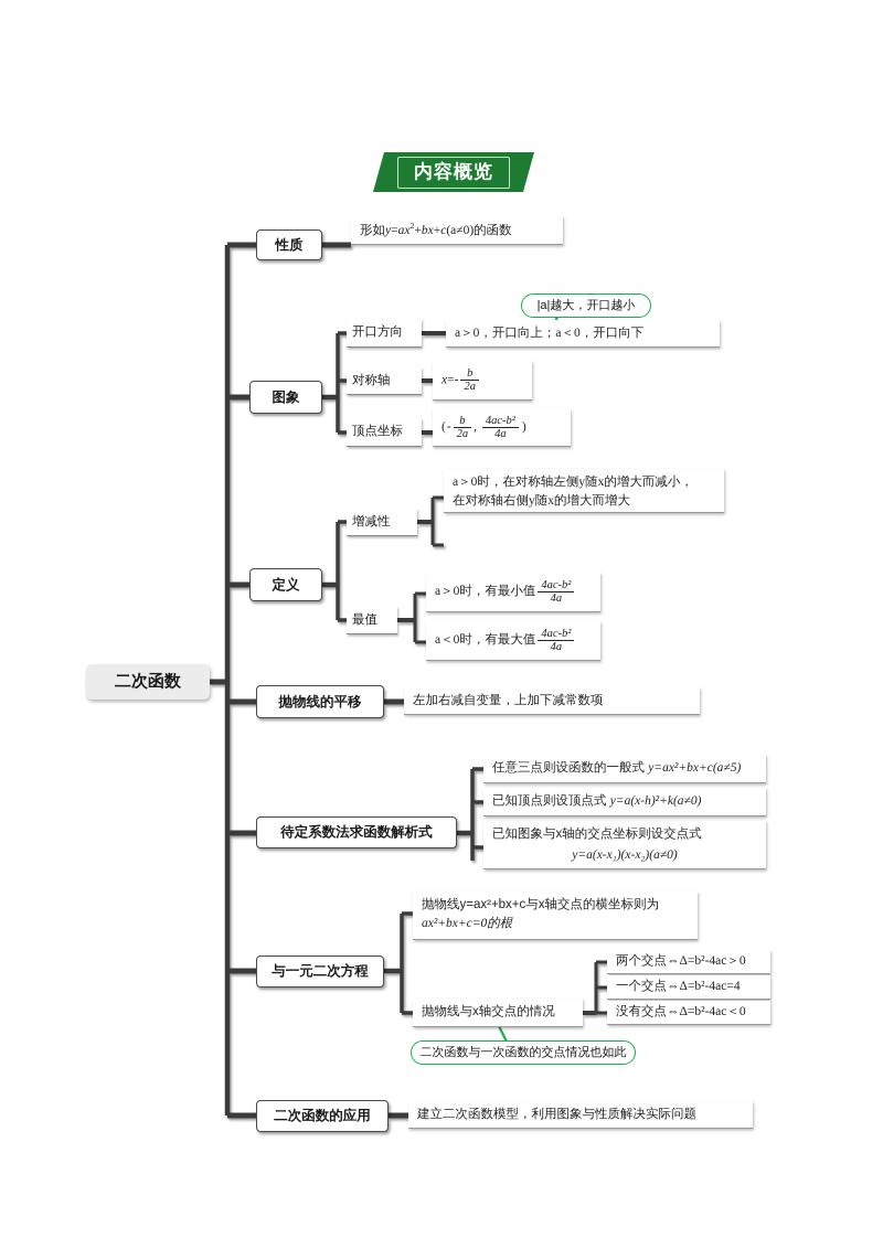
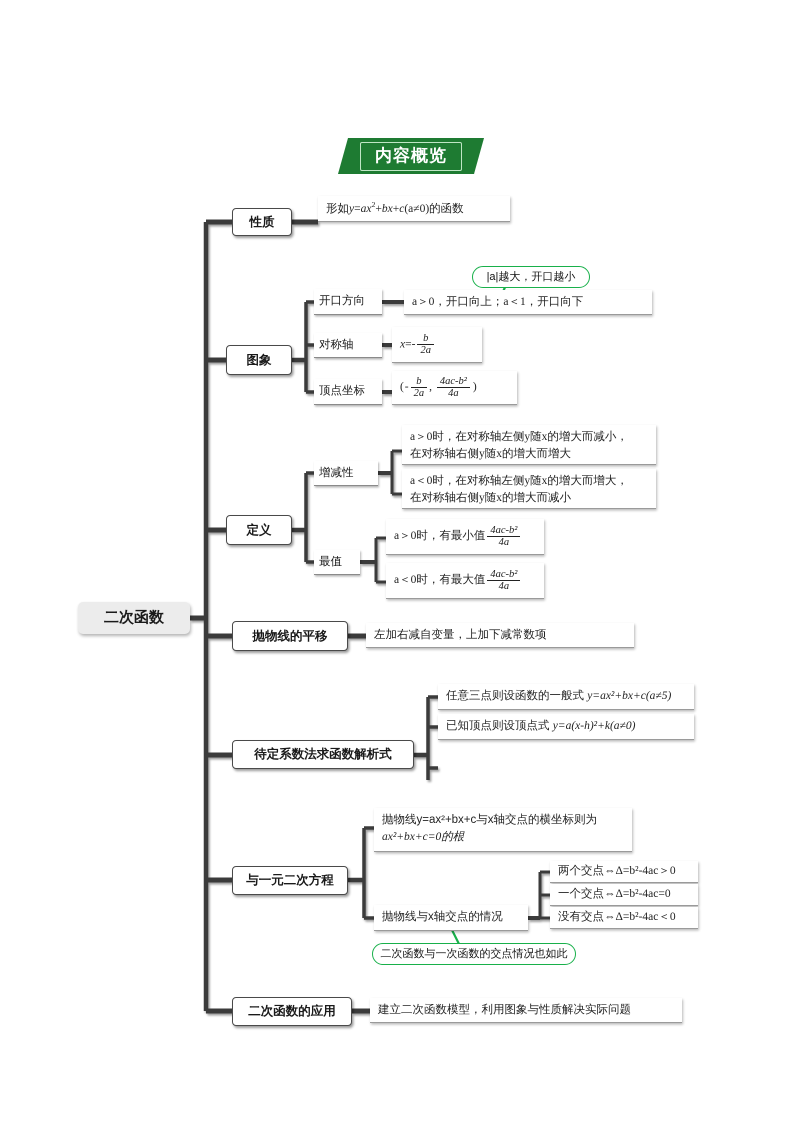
  内容概览
  二次函数
  性质
  图象
  定义
  抛物线的平移
  待定系数法求函数解析式
  与一元二次方程
  二次函数的应用
  形如y=ax2+bx+c(a≠0)的函数
  开口方向
  对称轴
  顶点坐标
- a＞0，开口向上；a＜0，开口向下
+ a＞0，开口向上；a＜1，开口向下
  x=-
  b
  2a
  ( -
  b
  2a
  ,
  4ac-b²
  4a
  )
  |a|越大，开口越小
  增减性
  最值
  a＞0时，在对称轴左侧y随x的增大而减小，
  在对称轴右侧y随x的增大而增大
+ a＜0时，在对称轴左侧y随x的增大而增大，
+ 在对称轴右侧y随x的增大而减小
  a＞0时，有最小值
  4ac-b²
  4a
  a＜0时，有最大值
  4ac-b²
  4a
  左加右减自变量，上加下减常数项
  任意三点则设函数的一般式 y=ax²+bx+c(a≠5)
  已知顶点则设顶点式 y=a(x-h)²+k(a≠0)
- 已知图象与x轴的交点坐标则设交点式
- y=a(x-x₁)(x-x₂)(a≠0)
  抛物线y=ax²+bx+c与x轴交点的横坐标则为
  ax²+bx+c=0的根
  抛物线与x轴交点的情况
  两个交点⇔Δ=b²-4ac＞0
- 一个交点⇔Δ=b²-4ac=4
+ 一个交点⇔Δ=b²-4ac=0
  没有交点⇔Δ=b²-4ac＜0
  二次函数与一次函数的交点情况也如此
  建立二次函数模型，利用图象与性质解决实际问题
